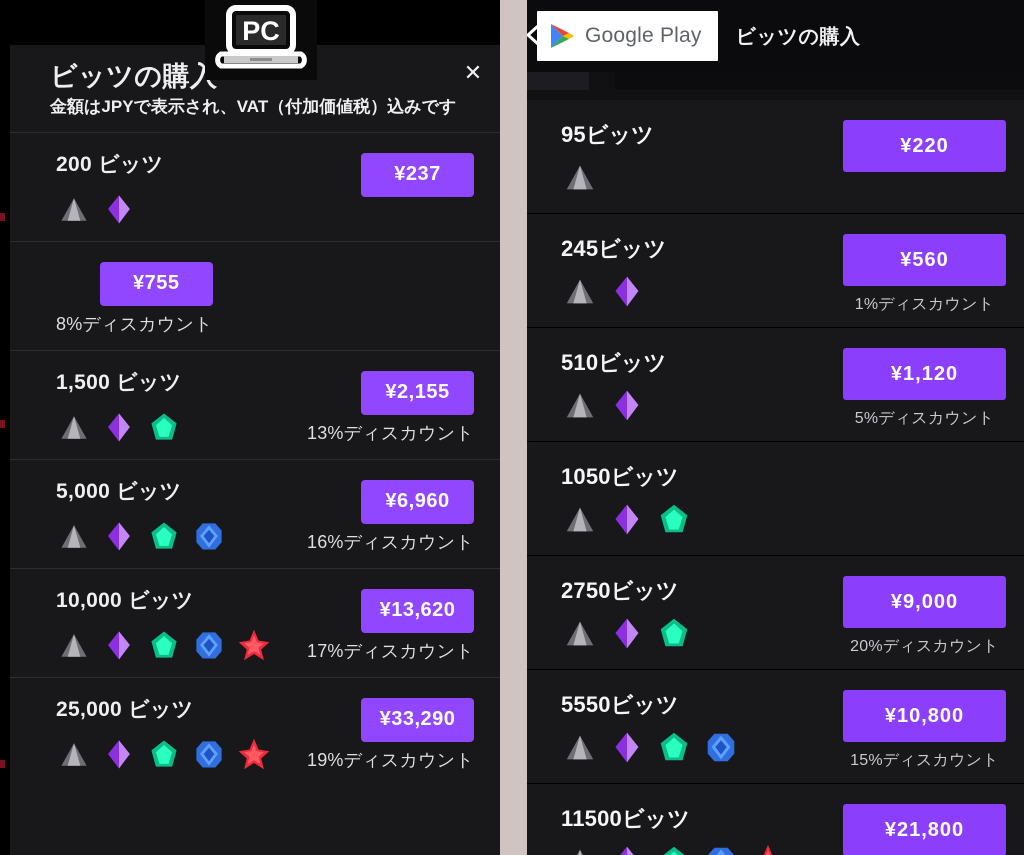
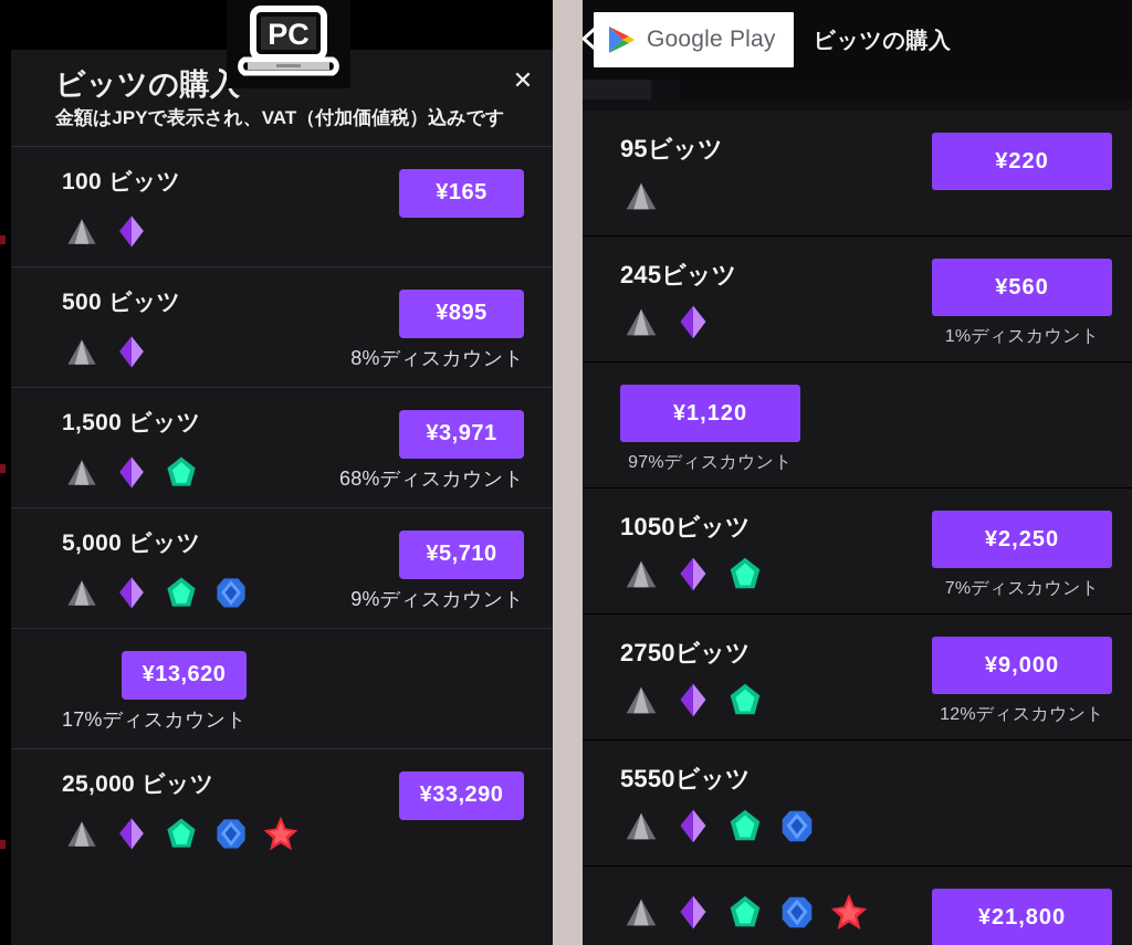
  ビッツの購入
  金額はJPYで表示され、VAT（付加価値税）込みです
- 200 ビッツ
+ 100 ビッツ
- ¥237
+ ¥165
+ 500 ビッツ
- ¥755
+ ¥895
  8%ディスカウント
  1,500 ビッツ
- ¥2,155
+ ¥3,971
- 13%ディスカウント
+ 68%ディスカウント
  5,000 ビッツ
- ¥6,960
+ ¥5,710
- 16%ディスカウント
+ 9%ディスカウント
- 10,000 ビッツ
  ¥13,620
  17%ディスカウント
  25,000 ビッツ
  ¥33,290
- 19%ディスカウント
  ✕
  PC
  Google Play
  ビッツの購入
  95ビッツ
  ¥220
  245ビッツ
  ¥560
  1%ディスカウント
- 510ビッツ
  ¥1,120
- 5%ディスカウント
+ 97%ディスカウント
  1050ビッツ
+ ¥2,250
+ 7%ディスカウント
  2750ビッツ
  ¥9,000
- 20%ディスカウント
+ 12%ディスカウント
  5550ビッツ
- ¥10,800
- 15%ディスカウント
- 11500ビッツ
  ¥21,800
